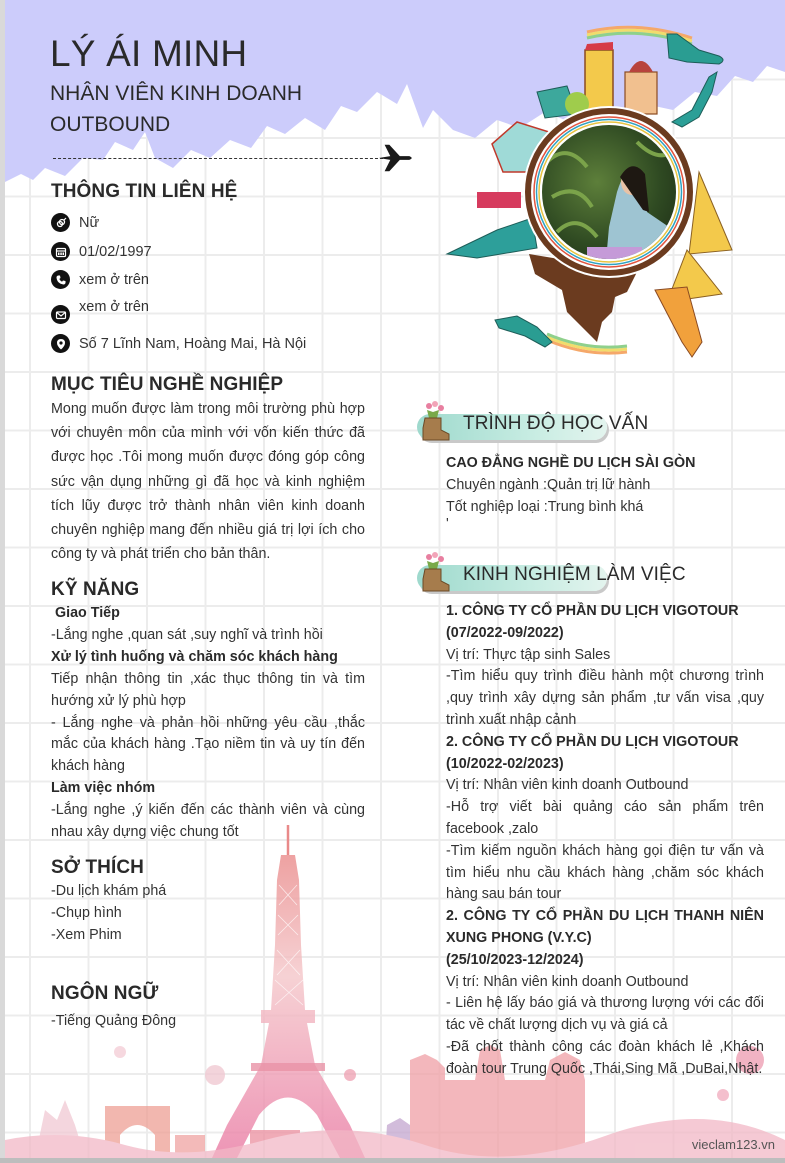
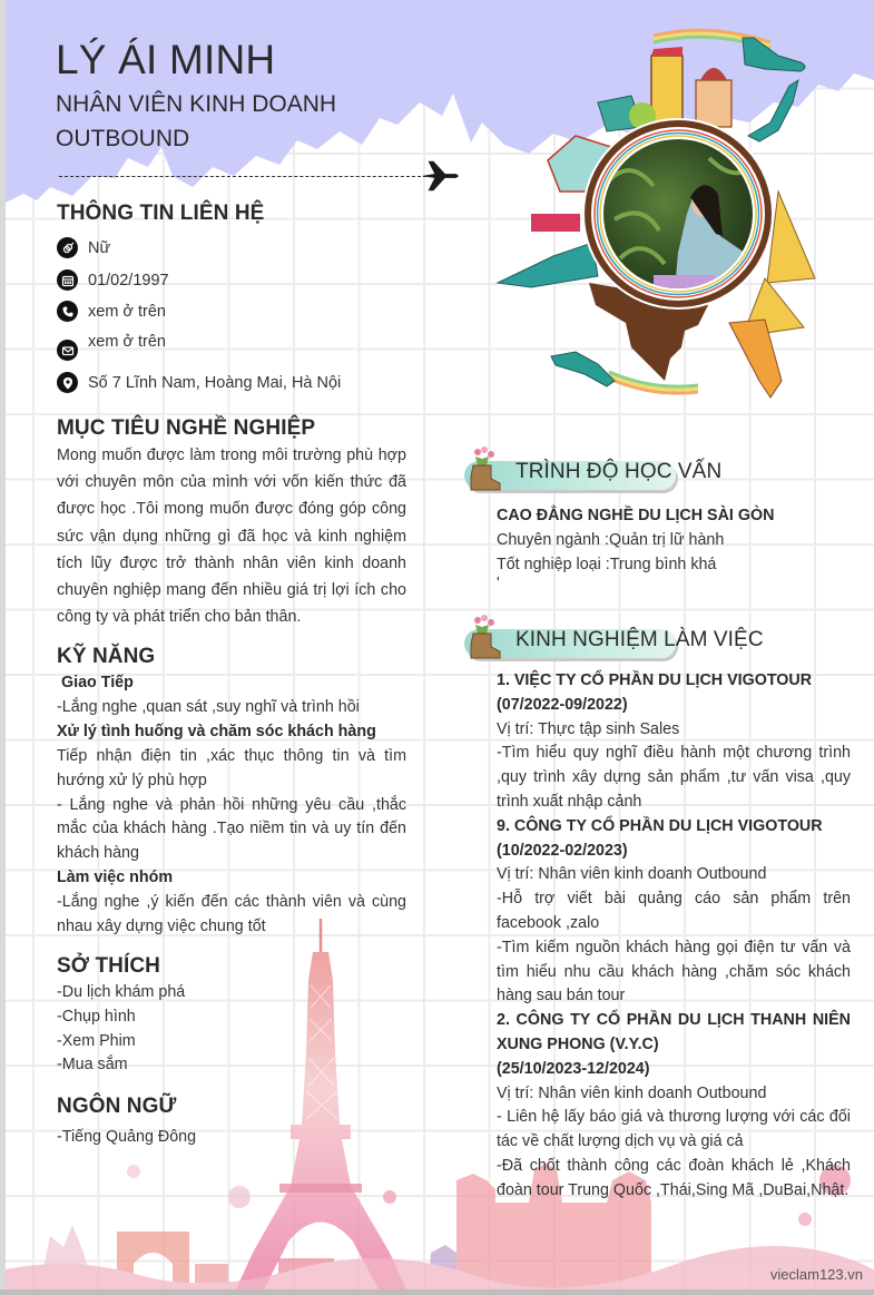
  LÝ ÁI MINH
  NHÂN VIÊN KINH DOANH OUTBOUND
  THÔNG TIN LIÊN HỆ
  Nữ
  01/02/1997
  xem ở trên
  xem ở trên
  Số 7 Lĩnh Nam, Hoàng Mai, Hà Nội
  MỤC TIÊU NGHỀ NGHIỆP
  Mong muốn được làm trong môi trường phù hợp với chuyên môn của mình với vốn kiến thức đã được học .Tôi mong muốn được đóng góp công sức vận dụng những gì đã học và kinh nghiệm tích lũy được trở thành nhân viên kinh doanh chuyên nghiệp mang đến nhiều giá trị lợi ích cho công ty và phát triển cho bản thân.
  KỸ NĂNG
  Giao Tiếp
  -Lắng nghe ,quan sát ,suy nghĩ và trình hồi
  Xử lý tình huống và chăm sóc khách hàng
- Tiếp nhận thông tin ,xác thục thông tin và tìm hướng xử lý phù hợp
+ Tiếp nhận điện tin ,xác thục thông tin và tìm hướng xử lý phù hợp
  - Lắng nghe và phản hồi những yêu cầu ,thắc mắc của khách hàng .Tạo niềm tin và uy tín đến khách hàng
  Làm việc nhóm
  -Lắng nghe ,ý kiến đến các thành viên và cùng nhau xây dựng việc chung tốt
  SỞ THÍCH
  -Du lịch khám phá
  -Chụp hình
  -Xem Phim
+ -Mua sắm
  NGÔN NGỮ
  -Tiếng Quảng Đông
  TRÌNH ĐỘ HỌC VẤN
  CAO ĐẲNG NGHỀ DU LỊCH SÀI GÒN
  Chuyên ngành :Quản trị lữ hành
  Tốt nghiệp loại :Trung bình khá
  '
  KINH NGHIỆM LÀM VIỆC
- 1. CÔNG TY CỔ PHẦN DU LỊCH VIGOTOUR
+ 1. VIỆC TY CỔ PHẦN DU LỊCH VIGOTOUR
  (07/2022-09/2022)
  Vị trí: Thực tập sinh Sales
- -Tìm hiểu quy trình điều hành một chương trình ,quy trình xây dựng sản phẩm ,tư vấn visa ,quy trình xuất nhập cảnh
+ -Tìm hiểu quy nghĩ điều hành một chương trình ,quy trình xây dựng sản phẩm ,tư vấn visa ,quy trình xuất nhập cảnh
- 2. CÔNG TY CỔ PHẦN DU LỊCH VIGOTOUR
+ 9. CÔNG TY CỔ PHẦN DU LỊCH VIGOTOUR
  (10/2022-02/2023)
  Vị trí: Nhân viên kinh doanh Outbound
  -Hỗ trợ viết bài quảng cáo sản phẩm trên facebook ,zalo
  -Tìm kiếm nguồn khách hàng gọi điện tư vấn và tìm hiểu nhu cầu khách hàng ,chăm sóc khách hàng sau bán tour
  2. CÔNG TY CỔ PHẦN DU LỊCH THANH NIÊN XUNG PHONG (V.Y.C)
  (25/10/2023-12/2024)
  Vị trí: Nhân viên kinh doanh Outbound
  - Liên hệ lấy báo giá và thương lượng với các đối tác về chất lượng dịch vụ và giá cả
  -Đã chốt thành công các đoàn khách lẻ ,Khách đoàn tour Trung Quốc ,Thái,Sing Mã ,DuBai,Nhật.
  vieclam123.vn
